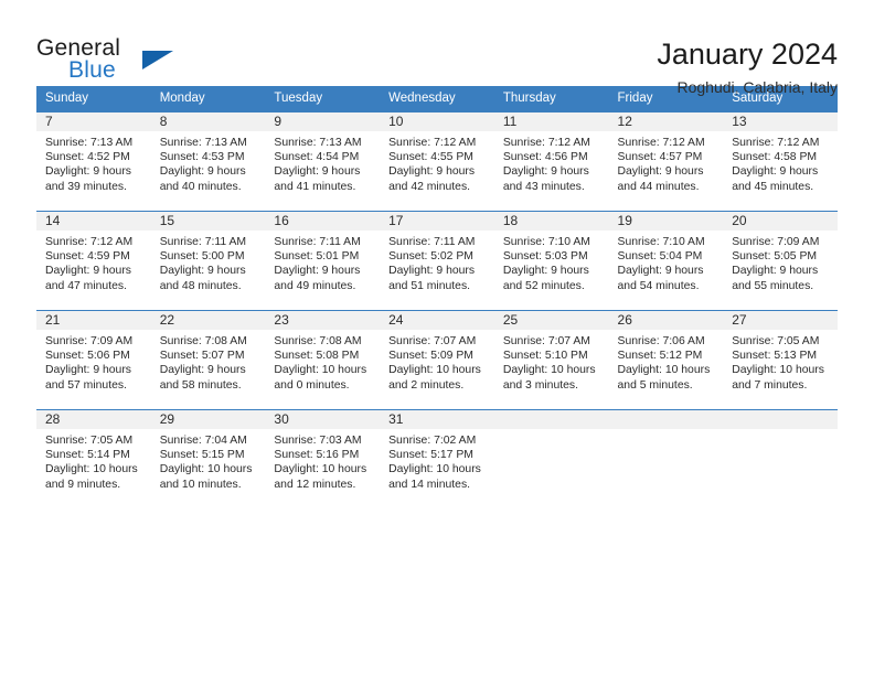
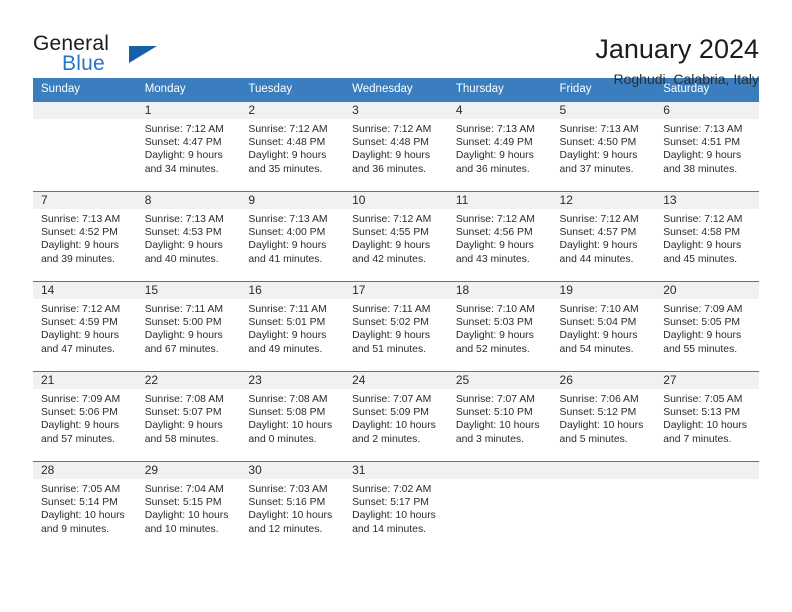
  General
  Blue
  January 2024
  Roghudi, Calabria, Italy
  Sunday	Monday	Tuesday	Wednesday	Thursday	Friday	Saturday
+ 	1Sunrise: 7:12 AMSunset: 4:47 PMDaylight: 9 hoursand 34 minutes.	2Sunrise: 7:12 AMSunset: 4:48 PMDaylight: 9 hoursand 35 minutes.	3Sunrise: 7:12 AMSunset: 4:48 PMDaylight: 9 hoursand 36 minutes.	4Sunrise: 7:13 AMSunset: 4:49 PMDaylight: 9 hoursand 36 minutes.	5Sunrise: 7:13 AMSunset: 4:50 PMDaylight: 9 hoursand 37 minutes.	6Sunrise: 7:13 AMSunset: 4:51 PMDaylight: 9 hoursand 38 minutes.
- 7Sunrise: 7:13 AMSunset: 4:52 PMDaylight: 9 hoursand 39 minutes.	8Sunrise: 7:13 AMSunset: 4:53 PMDaylight: 9 hoursand 40 minutes.	9Sunrise: 7:13 AMSunset: 4:54 PMDaylight: 9 hoursand 41 minutes.	10Sunrise: 7:12 AMSunset: 4:55 PMDaylight: 9 hoursand 42 minutes.	11Sunrise: 7:12 AMSunset: 4:56 PMDaylight: 9 hoursand 43 minutes.	12Sunrise: 7:12 AMSunset: 4:57 PMDaylight: 9 hoursand 44 minutes.	13Sunrise: 7:12 AMSunset: 4:58 PMDaylight: 9 hoursand 45 minutes.
+ 7Sunrise: 7:13 AMSunset: 4:52 PMDaylight: 9 hoursand 39 minutes.	8Sunrise: 7:13 AMSunset: 4:53 PMDaylight: 9 hoursand 40 minutes.	9Sunrise: 7:13 AMSunset: 4:00 PMDaylight: 9 hoursand 41 minutes.	10Sunrise: 7:12 AMSunset: 4:55 PMDaylight: 9 hoursand 42 minutes.	11Sunrise: 7:12 AMSunset: 4:56 PMDaylight: 9 hoursand 43 minutes.	12Sunrise: 7:12 AMSunset: 4:57 PMDaylight: 9 hoursand 44 minutes.	13Sunrise: 7:12 AMSunset: 4:58 PMDaylight: 9 hoursand 45 minutes.
- 14Sunrise: 7:12 AMSunset: 4:59 PMDaylight: 9 hoursand 47 minutes.	15Sunrise: 7:11 AMSunset: 5:00 PMDaylight: 9 hoursand 48 minutes.	16Sunrise: 7:11 AMSunset: 5:01 PMDaylight: 9 hoursand 49 minutes.	17Sunrise: 7:11 AMSunset: 5:02 PMDaylight: 9 hoursand 51 minutes.	18Sunrise: 7:10 AMSunset: 5:03 PMDaylight: 9 hoursand 52 minutes.	19Sunrise: 7:10 AMSunset: 5:04 PMDaylight: 9 hoursand 54 minutes.	20Sunrise: 7:09 AMSunset: 5:05 PMDaylight: 9 hoursand 55 minutes.
+ 14Sunrise: 7:12 AMSunset: 4:59 PMDaylight: 9 hoursand 47 minutes.	15Sunrise: 7:11 AMSunset: 5:00 PMDaylight: 9 hoursand 67 minutes.	16Sunrise: 7:11 AMSunset: 5:01 PMDaylight: 9 hoursand 49 minutes.	17Sunrise: 7:11 AMSunset: 5:02 PMDaylight: 9 hoursand 51 minutes.	18Sunrise: 7:10 AMSunset: 5:03 PMDaylight: 9 hoursand 52 minutes.	19Sunrise: 7:10 AMSunset: 5:04 PMDaylight: 9 hoursand 54 minutes.	20Sunrise: 7:09 AMSunset: 5:05 PMDaylight: 9 hoursand 55 minutes.
  21Sunrise: 7:09 AMSunset: 5:06 PMDaylight: 9 hoursand 57 minutes.	22Sunrise: 7:08 AMSunset: 5:07 PMDaylight: 9 hoursand 58 minutes.	23Sunrise: 7:08 AMSunset: 5:08 PMDaylight: 10 hoursand 0 minutes.	24Sunrise: 7:07 AMSunset: 5:09 PMDaylight: 10 hoursand 2 minutes.	25Sunrise: 7:07 AMSunset: 5:10 PMDaylight: 10 hoursand 3 minutes.	26Sunrise: 7:06 AMSunset: 5:12 PMDaylight: 10 hoursand 5 minutes.	27Sunrise: 7:05 AMSunset: 5:13 PMDaylight: 10 hoursand 7 minutes.
  28Sunrise: 7:05 AMSunset: 5:14 PMDaylight: 10 hoursand 9 minutes.	29Sunrise: 7:04 AMSunset: 5:15 PMDaylight: 10 hoursand 10 minutes.	30Sunrise: 7:03 AMSunset: 5:16 PMDaylight: 10 hoursand 12 minutes.	31Sunrise: 7:02 AMSunset: 5:17 PMDaylight: 10 hoursand 14 minutes.
